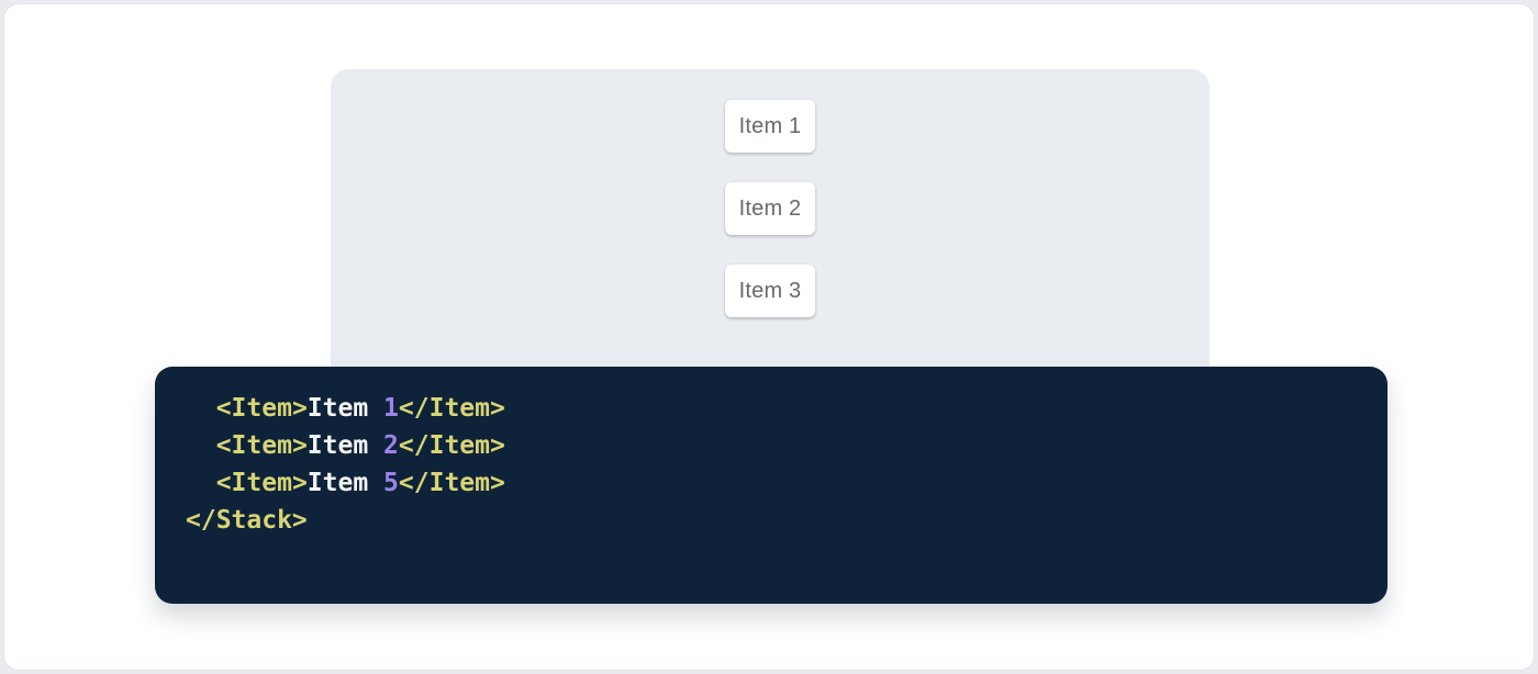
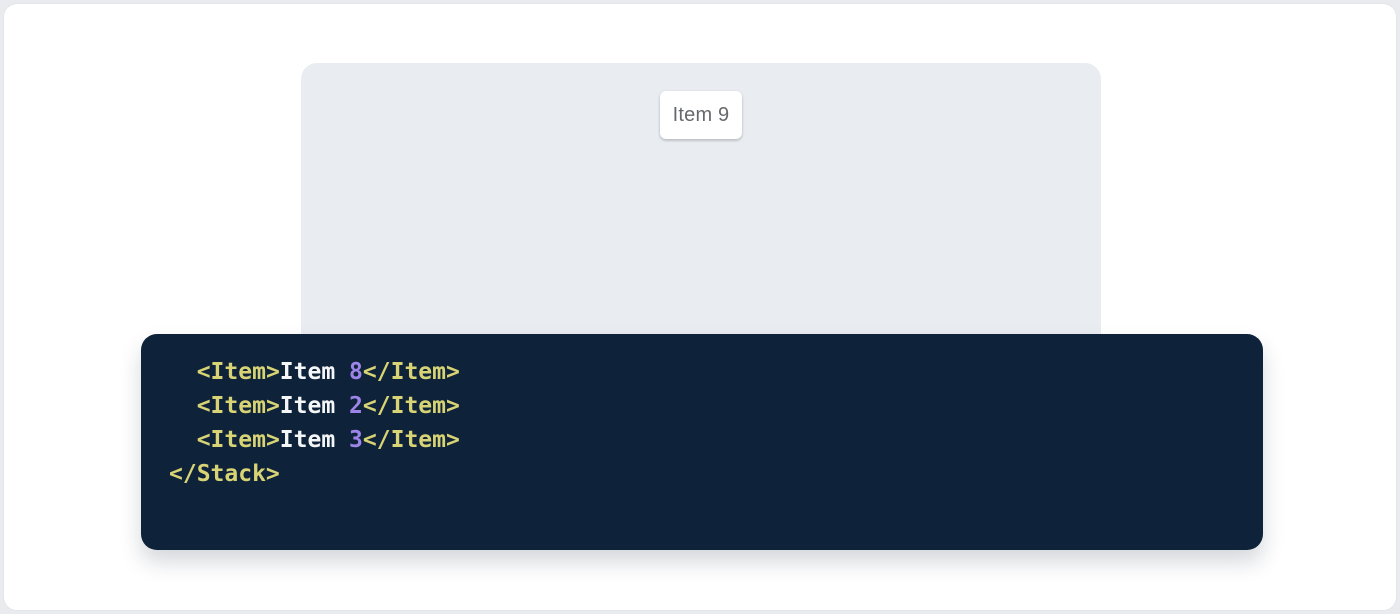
- Item 1
+ Item 9
- Item 2
- Item 3
- <Item>Item 1</Item>
+ <Item>Item 8</Item>
  <Item>Item 2</Item>
- <Item>Item 5</Item>
+ <Item>Item 3</Item>
  </Stack>
